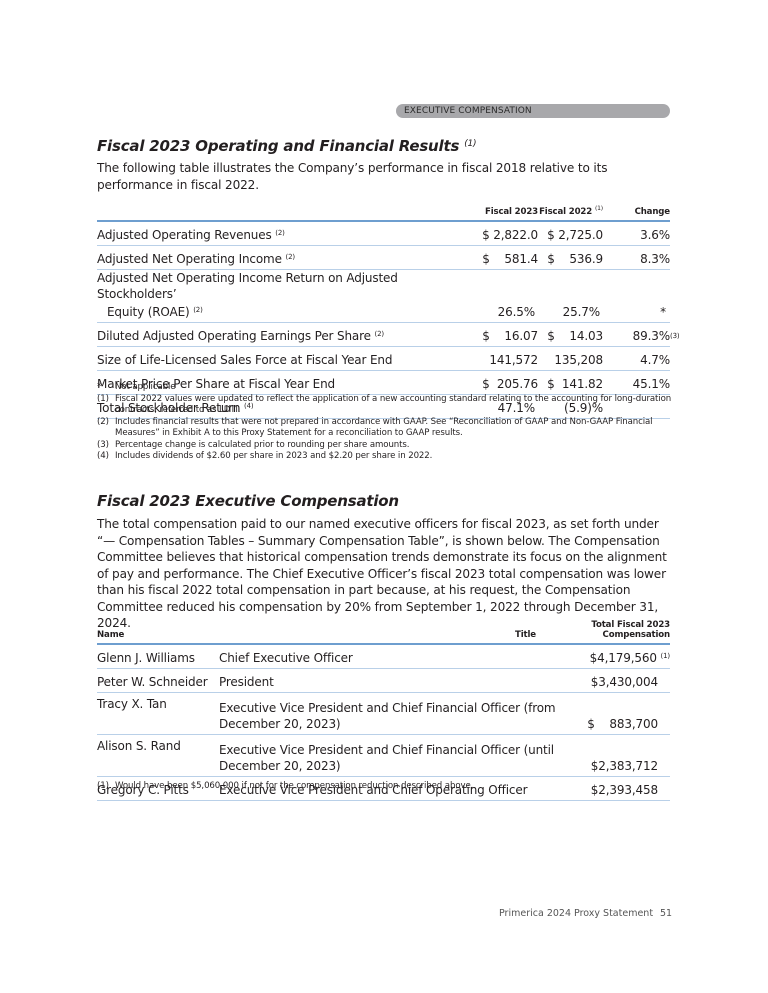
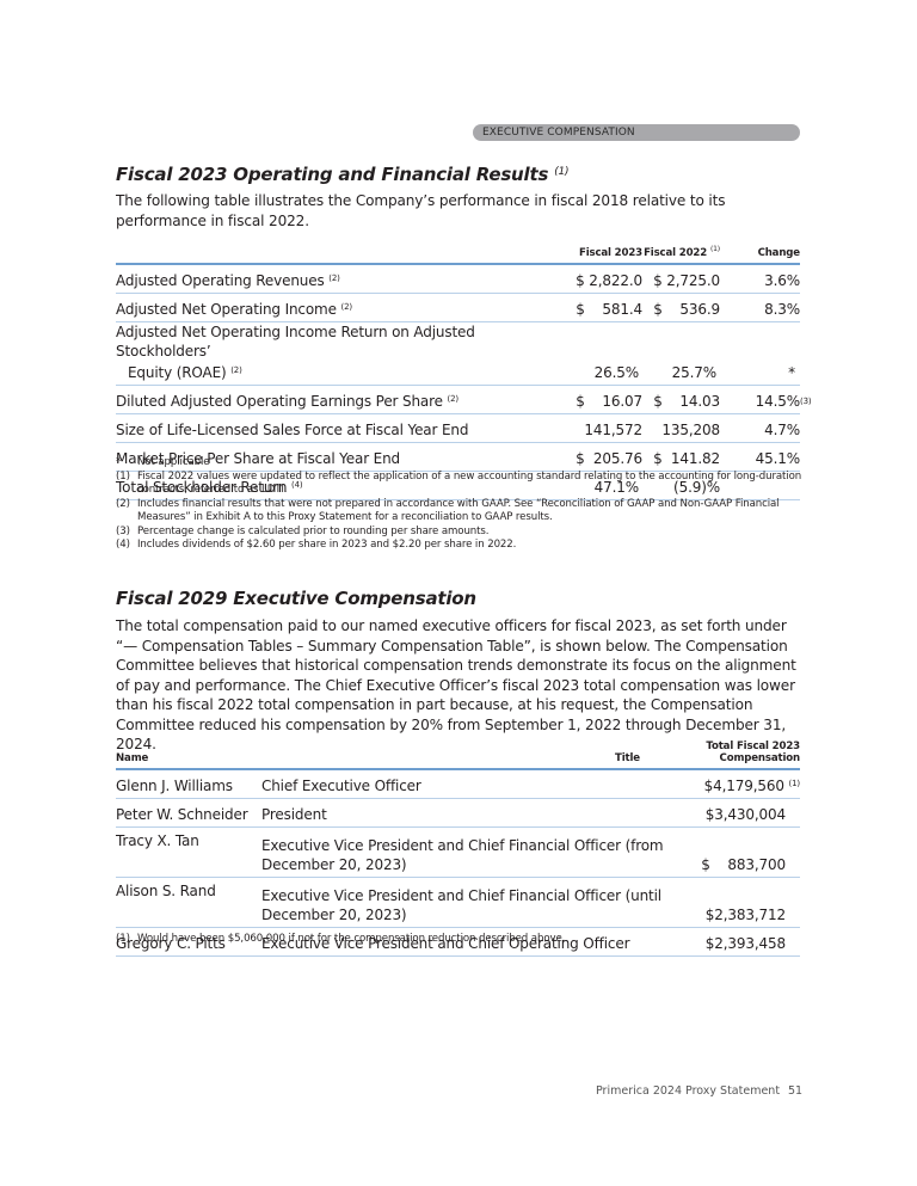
  EXECUTIVE COMPENSATION
  Fiscal 2023 Operating and Financial Results (1)
  The following table illustrates the Company’s performance in fiscal 2018 relative to its performance in fiscal 2022.
  	Fiscal 2023	Fiscal 2022	Change
  Adjusted Operating Revenues (2)	$ 2,822.0	$ 2,725.0	3.6%
  Adjusted Net Operating Income (2)	$ 581.4	$ 536.9	8.3%
  Adjusted Net Operating Income Return on Adjusted Stockholders’Equity (ROAE) (2)	26.5%	25.7%	*
- Diluted Adjusted Operating Earnings Per Share (2)	$ 16.07	$ 14.03	89.3%(3)
+ Diluted Adjusted Operating Earnings Per Share (2)	$ 16.07	$ 14.03	14.5%(3)
  Size of Life-Licensed Sales Force at Fiscal Year End	141,572	135,208	4.7%
  Market Price Per Share at Fiscal Year End	$ 205.76	$ 141.82	45.1%
  Total Stockholder Return (4)	47.1%	(5.9)%
  *
  Not applicable
  (1)
  Fiscal 2022 values were updated to reflect the application of a new accounting standard relating to the accounting for long-duration contracts, referred to as LDTI.
  (2)
  Includes financial results that were not prepared in accordance with GAAP. See “Reconciliation of GAAP and Non-GAAP Financial Measures” in Exhibit A to this Proxy Statement for a reconciliation to GAAP results.
  (3)
  Percentage change is calculated prior to rounding per share amounts.
  (4)
  Includes dividends of $2.60 per share in 2023 and $2.20 per share in 2022.
- Fiscal 2023 Executive Compensation
+ Fiscal 2029 Executive Compensation
  The total compensation paid to our named executive officers for fiscal 2023, as set forth under “— Compensation Tables – Summary Compensation Table”, is shown below. The Compensation Committee believes that historical compensation trends demonstrate its focus on the alignment of pay and performance. The Chief Executive Officer’s fiscal 2023 total compensation was lower than his fiscal 2022 total compensation in part because, at his request, the Compensation Committee reduced his compensation by 20% from September 1, 2022 through December 31, 2024.
  Name	Title	Total Fiscal 2023Compensation
  Glenn J. Williams	Chief Executive Officer	$4,179,560 (1)
  Peter W. Schneider	President	$3,430,004
  Tracy X. Tan	Executive Vice President and Chief Financial Officer (fromDecember 20, 2023)	$ 883,700
  Alison S. Rand	Executive Vice President and Chief Financial Officer (untilDecember 20, 2023)	$2,383,712
  Gregory C. Pitts	Executive Vice President and Chief Operating Officer	$2,393,458
  (1)
  Would have been $5,060,000 if not for the compensation reduction described above.
  Primerica 2024 Proxy Statement
  51
